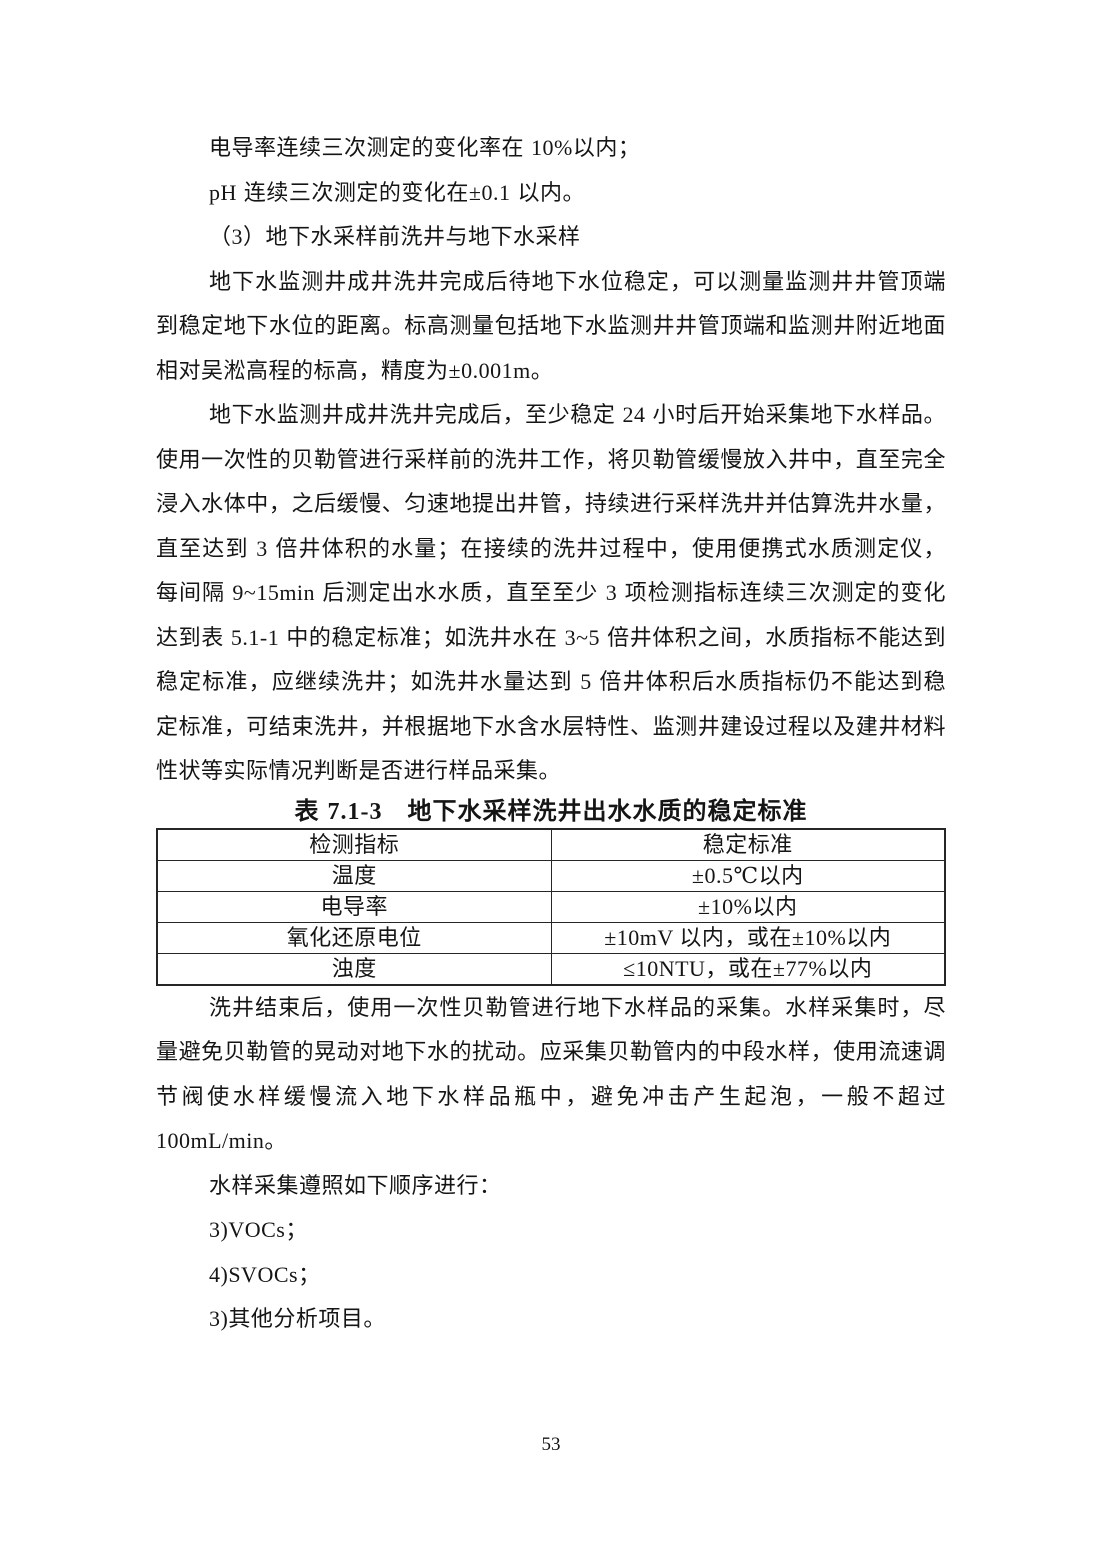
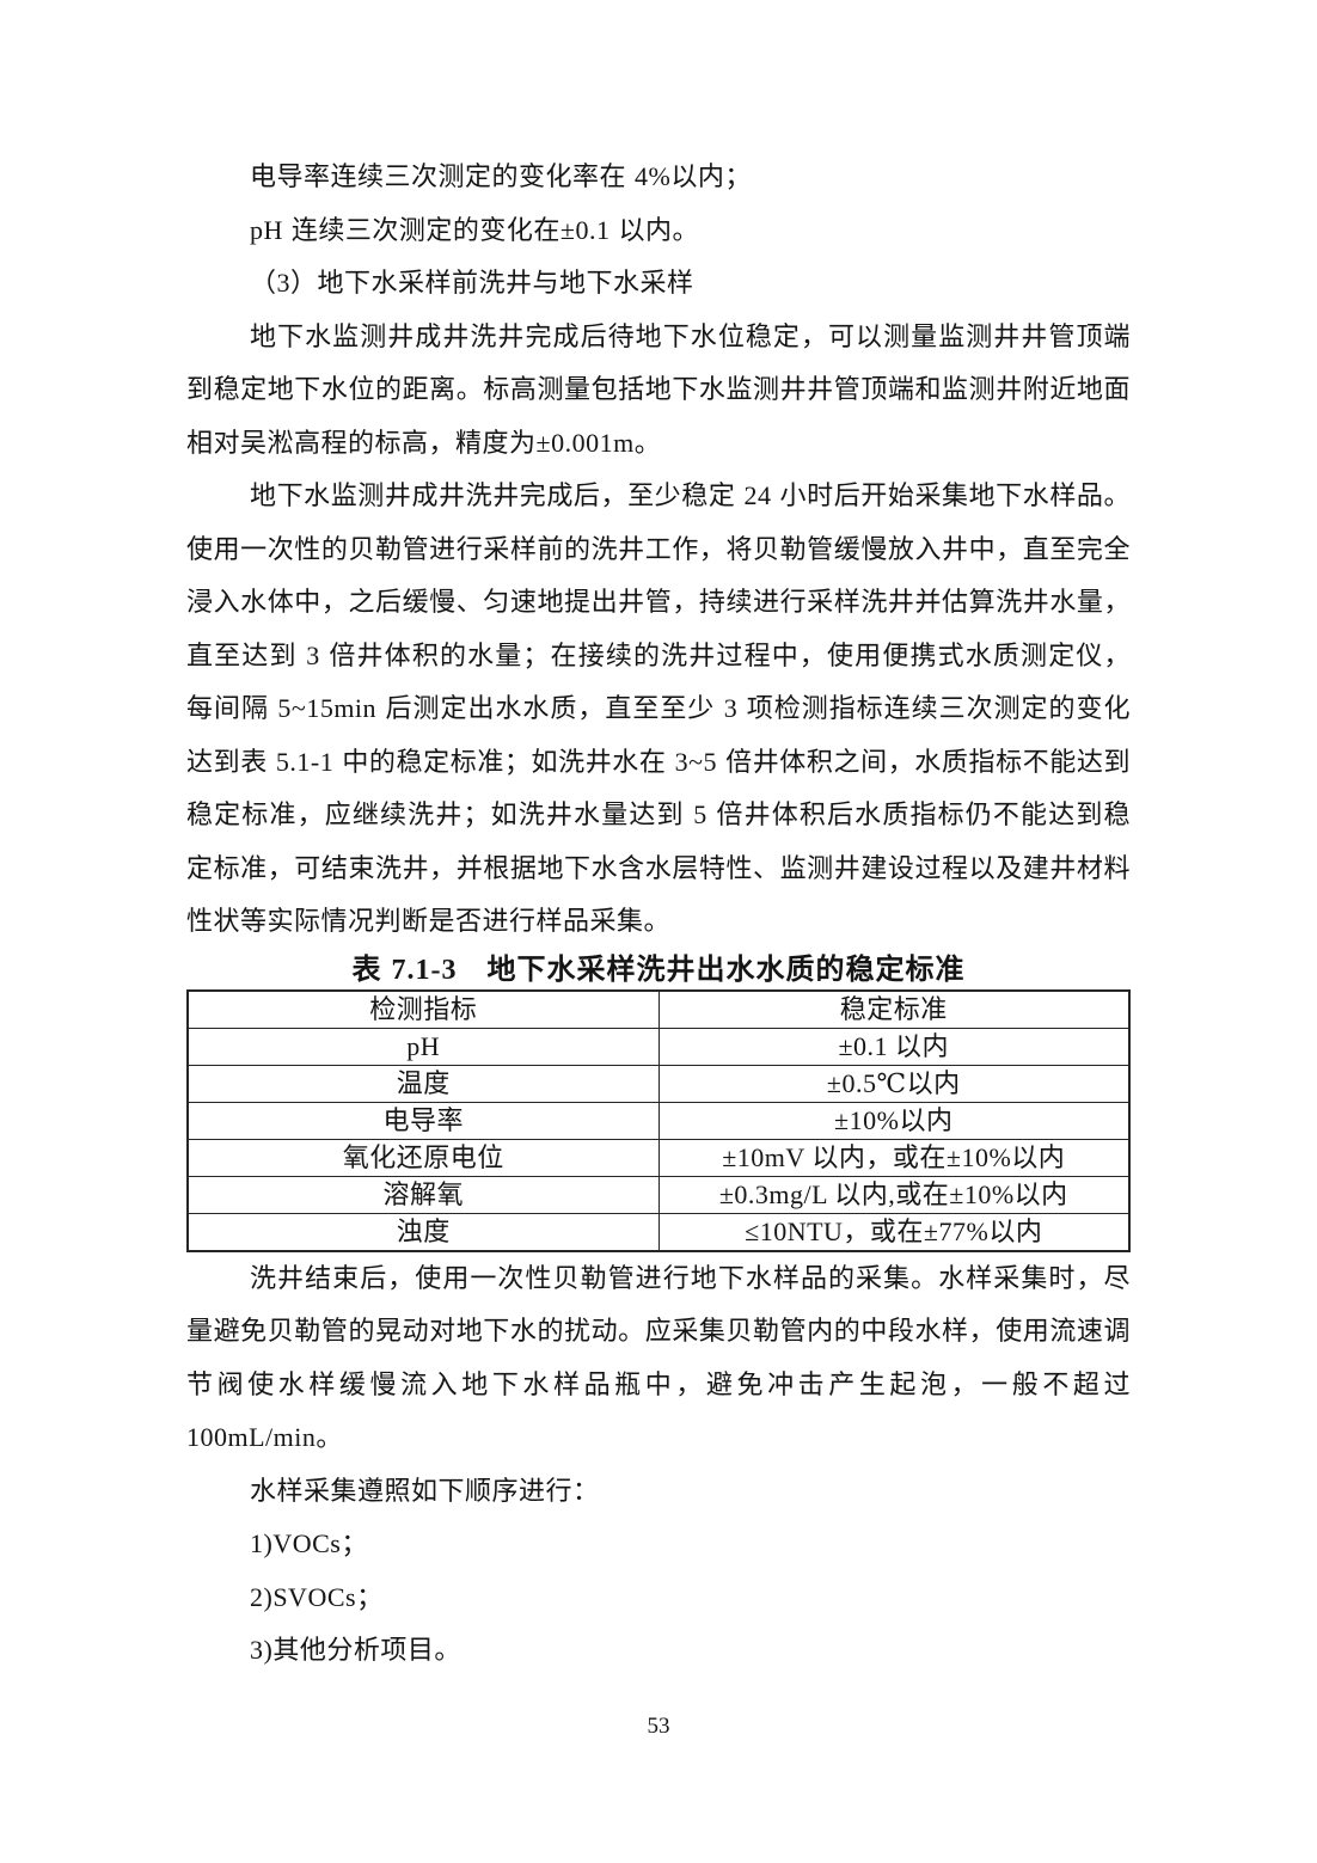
- 电导率连续三次测定的变化率在 10%以内；
+ 电导率连续三次测定的变化率在 4%以内；
  pH 连续三次测定的变化在±0.1 以内。
  （3）地下水采样前洗井与地下水采样
  地下水监测井成井洗井完成后待地下水位稳定，可以测量监测井井管顶端到稳定地下水位的距离。标高测量包括地下水监测井井管顶端和监测井附近地面相对吴淞高程的标高，精度为±0.001m。
- 地下水监测井成井洗井完成后，至少稳定 24 小时后开始采集地下水样品。使用一次性的贝勒管进行采样前的洗井工作，将贝勒管缓慢放入井中，直至完全浸入水体中，之后缓慢、匀速地提出井管，持续进行采样洗井并估算洗井水量，直至达到 3 倍井体积的水量；在接续的洗井过程中，使用便携式水质测定仪，每间隔 9~15min 后测定出水水质，直至至少 3 项检测指标连续三次测定的变化达到表 5.1-1 中的稳定标准；如洗井水在 3~5 倍井体积之间，水质指标不能达到稳定标准，应继续洗井；如洗井水量达到 5 倍井体积后水质指标仍不能达到稳定标准，可结束洗井，并根据地下水含水层特性、监测井建设过程以及建井材料性状等实际情况判断是否进行样品采集。
+ 地下水监测井成井洗井完成后，至少稳定 24 小时后开始采集地下水样品。使用一次性的贝勒管进行采样前的洗井工作，将贝勒管缓慢放入井中，直至完全浸入水体中，之后缓慢、匀速地提出井管，持续进行采样洗井并估算洗井水量，直至达到 3 倍井体积的水量；在接续的洗井过程中，使用便携式水质测定仪，每间隔 5~15min 后测定出水水质，直至至少 3 项检测指标连续三次测定的变化达到表 5.1-1 中的稳定标准；如洗井水在 3~5 倍井体积之间，水质指标不能达到稳定标准，应继续洗井；如洗井水量达到 5 倍井体积后水质指标仍不能达到稳定标准，可结束洗井，并根据地下水含水层特性、监测井建设过程以及建井材料性状等实际情况判断是否进行样品采集。
  表 7.1-3 地下水采样洗井出水水质的稳定标准
  检测指标	稳定标准
+ pH	±0.1 以内
  温度	±0.5℃以内
  电导率	±10%以内
  氧化还原电位	±10mV 以内，或在±10%以内
+ 溶解氧	±0.3mg/L 以内,或在±10%以内
  浊度	≤10NTU，或在±77%以内
  洗井结束后，使用一次性贝勒管进行地下水样品的采集。水样采集时，尽量避免贝勒管的晃动对地下水的扰动。应采集贝勒管内的中段水样，使用流速调节阀使水样缓慢流入地下水样品瓶中，避免冲击产生起泡，一般不超过 100mL/min。
  水样采集遵照如下顺序进行：
- 3)VOCs；
+ 1)VOCs；
- 4)SVOCs；
+ 2)SVOCs；
  3)其他分析项目。
  53
